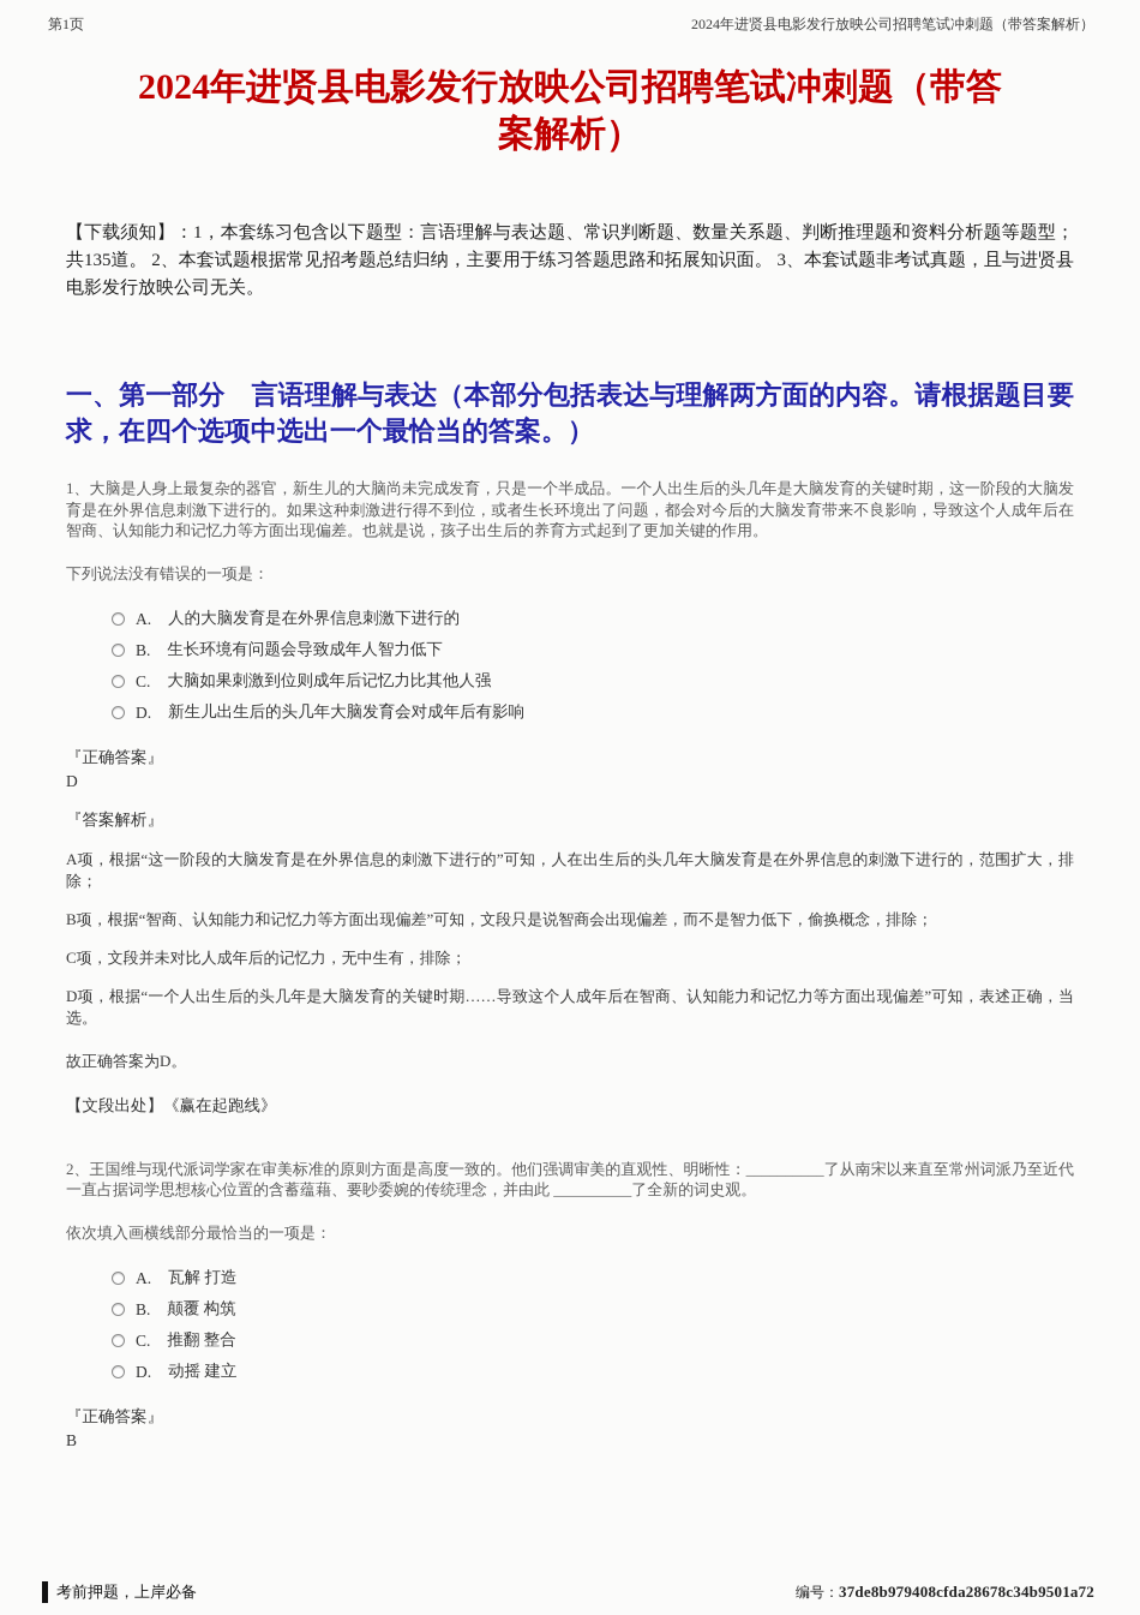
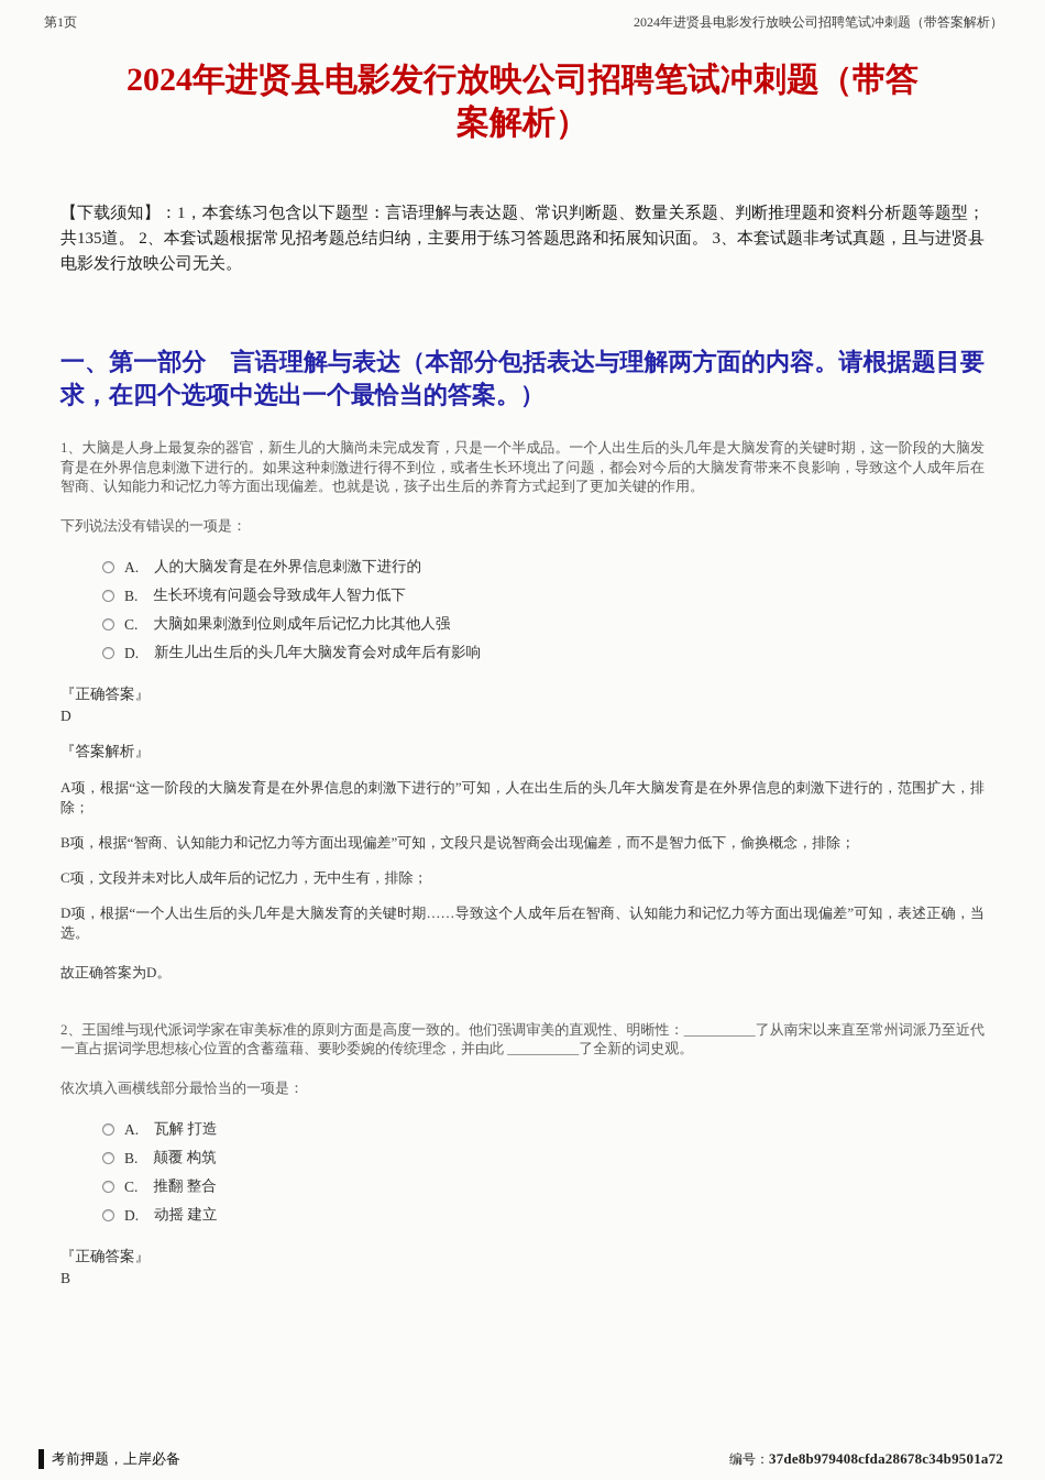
  第1页
  2024年进贤县电影发行放映公司招聘笔试冲刺题（带答案解析）
  2024年进贤县电影发行放映公司招聘笔试冲刺题（带答案解析）
  【下载须知】：1，本套练习包含以下题型：言语理解与表达题、常识判断题、数量关系题、判断推理题和资料分析题等题型；共135道。 2、本套试题根据常见招考题总结归纳，主要用于练习答题思路和拓展知识面。 3、本套试题非考试真题，且与进贤县电影发行放映公司无关。
  一、第一部分 言语理解与表达（本部分包括表达与理解两方面的内容。请根据题目要求，在四个选项中选出一个最恰当的答案。）
  1、大脑是人身上最复杂的器官，新生儿的大脑尚未完成发育，只是一个半成品。一个人出生后的头几年是大脑发育的关键时期，这一阶段的大脑发育是在外界信息刺激下进行的。如果这种刺激进行得不到位，或者生长环境出了问题，都会对今后的大脑发育带来不良影响，导致这个人成年后在智商、认知能力和记忆力等方面出现偏差。也就是说，孩子出生后的养育方式起到了更加关键的作用。
  下列说法没有错误的一项是：
  A.
  人的大脑发育是在外界信息刺激下进行的
  B.
  生长环境有问题会导致成年人智力低下
  C.
  大脑如果刺激到位则成年后记忆力比其他人强
  D.
  新生儿出生后的头几年大脑发育会对成年后有影响
  『正确答案』
  D
  『答案解析』
  A项，根据“这一阶段的大脑发育是在外界信息的刺激下进行的”可知，人在出生后的头几年大脑发育是在外界信息的刺激下进行的，范围扩大，排除；
  B项，根据“智商、认知能力和记忆力等方面出现偏差”可知，文段只是说智商会出现偏差，而不是智力低下，偷换概念，排除；
  C项，文段并未对比人成年后的记忆力，无中生有，排除；
  D项，根据“一个人出生后的头几年是大脑发育的关键时期……导致这个人成年后在智商、认知能力和记忆力等方面出现偏差”可知，表述正确，当选。
  故正确答案为D。
- 【文段出处】《赢在起跑线》
  2、王国维与现代派词学家在审美标准的原则方面是高度一致的。他们强调审美的直观性、明晰性：__________了从南宋以来直至常州词派乃至近代一直占据词学思想核心位置的含蓄蕴藉、要眇委婉的传统理念，并由此 __________了全新的词史观。
  依次填入画横线部分最恰当的一项是：
  A.
  瓦解 打造
  B.
  颠覆 构筑
  C.
  推翻 整合
  D.
  动摇 建立
  『正确答案』
  B
  考前押题，上岸必备
  编号：37de8b979408cfda28678c34b9501a72
